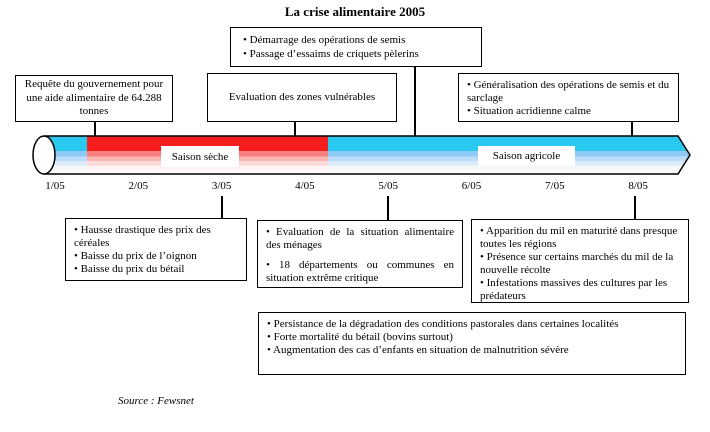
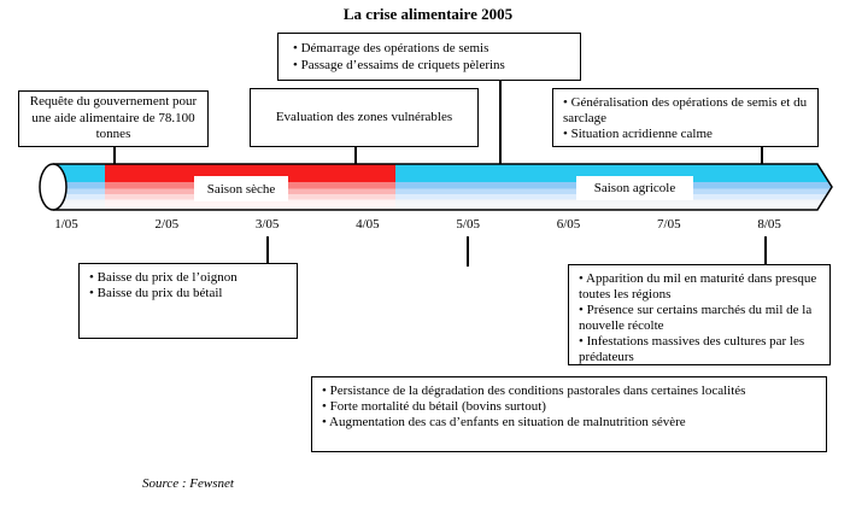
  La crise alimentaire 2005
  • Démarrage des opérations de semis
  • Passage d’essaims de criquets pèlerins
- Requête du gouvernement pour une aide alimentaire de 64.288 tonnes
+ Requête du gouvernement pour une aide alimentaire de 78.100 tonnes
  Evaluation des zones vulnérables
  • Généralisation des opérations de semis et du sarclage
  • Situation acridienne calme
  Saison sèche
  Saison agricole
  1/05
  2/05
  3/05
  4/05
  5/05
  6/05
  7/05
  8/05
- • Hausse drastique des prix des céréales
  • Baisse du prix de l’oignon
  • Baisse du prix du bétail
- • Evaluation de la situation alimentaire des ménages
- • 18 départements ou communes en situation extrême critique
  • Apparition du mil en maturité dans presque toutes les régions
  • Présence sur certains marchés du mil de la nouvelle récolte
  • Infestations massives des cultures par les prédateurs
  • Persistance de la dégradation des conditions pastorales dans certaines localités
  • Forte mortalité du bétail (bovins surtout)
  • Augmentation des cas d’enfants en situation de malnutrition sévère
  Source : Fewsnet
